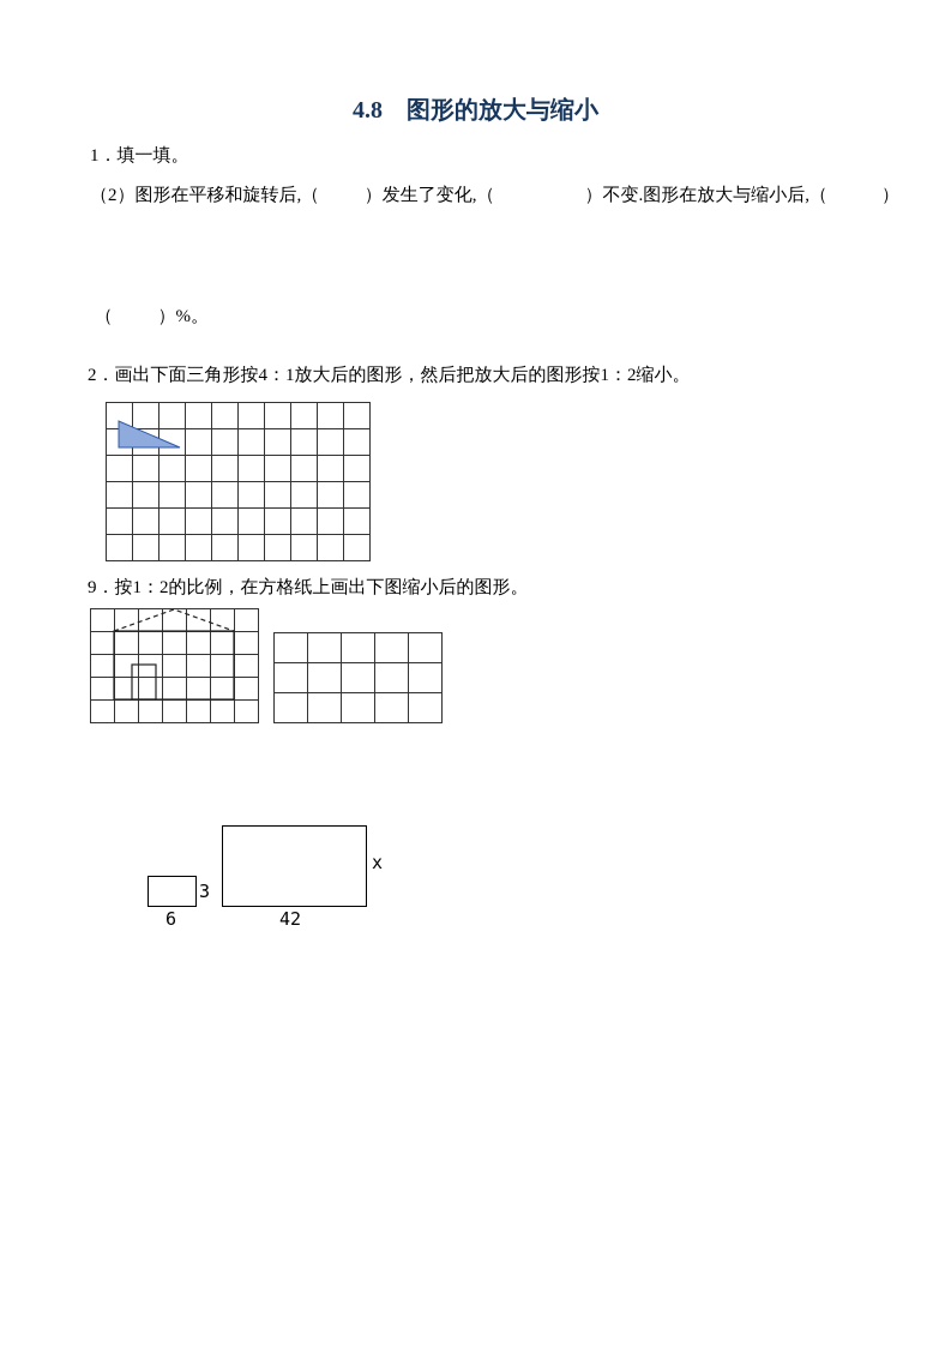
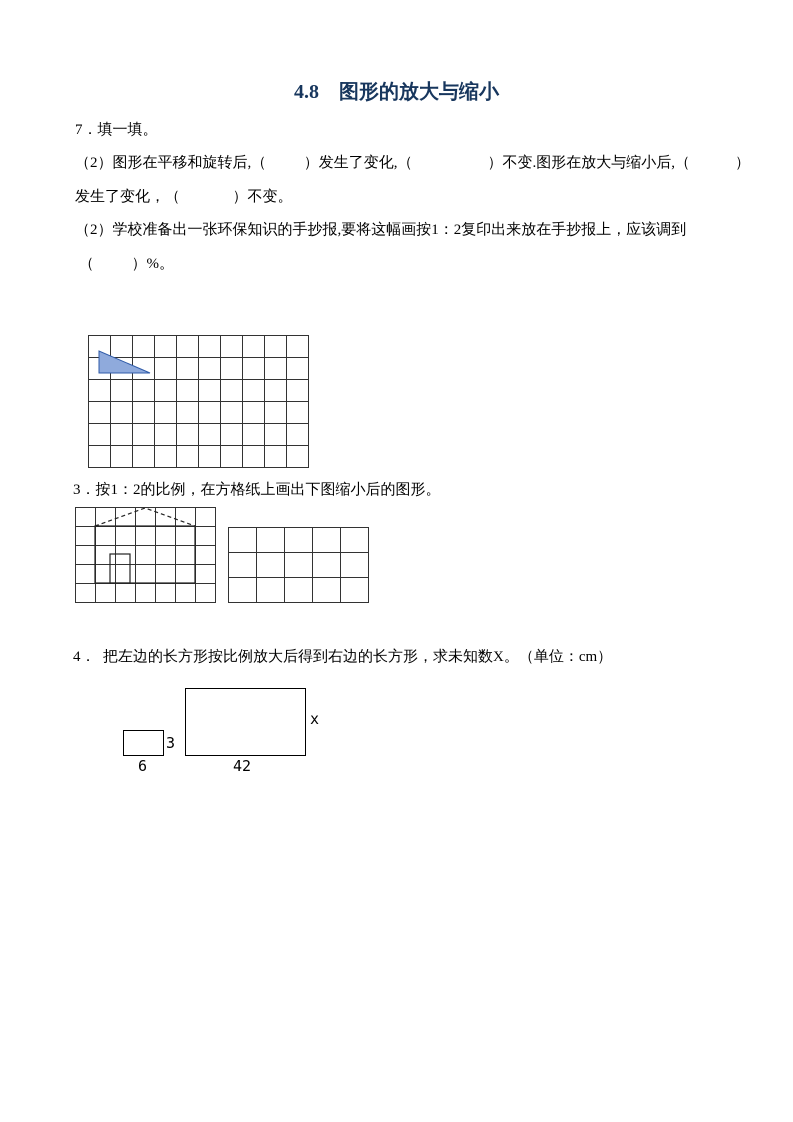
  4.8 图形的放大与缩小
- 1．填一填。
+ 7．填一填。
  （2）图形在平移和旋转后,（ ）发生了变化,（ ）不变.图形在放大与缩小后,（ ）
+ 发生了变化，（ ）不变。
+ （2）学校准备出一张环保知识的手抄报,要将这幅画按1：2复印出来放在手抄报上，应该调到
  （ ）%。
- 2．画出下面三角形按4：1放大后的图形，然后把放大后的图形按1：2缩小。
- 9．按1：2的比例，在方格纸上画出下图缩小后的图形。
+ 3．按1：2的比例，在方格纸上画出下图缩小后的图形。
+ 4． 把左边的长方形按比例放大后得到右边的长方形，求未知数X。（单位：cm）
  x
  42
  3
  6
